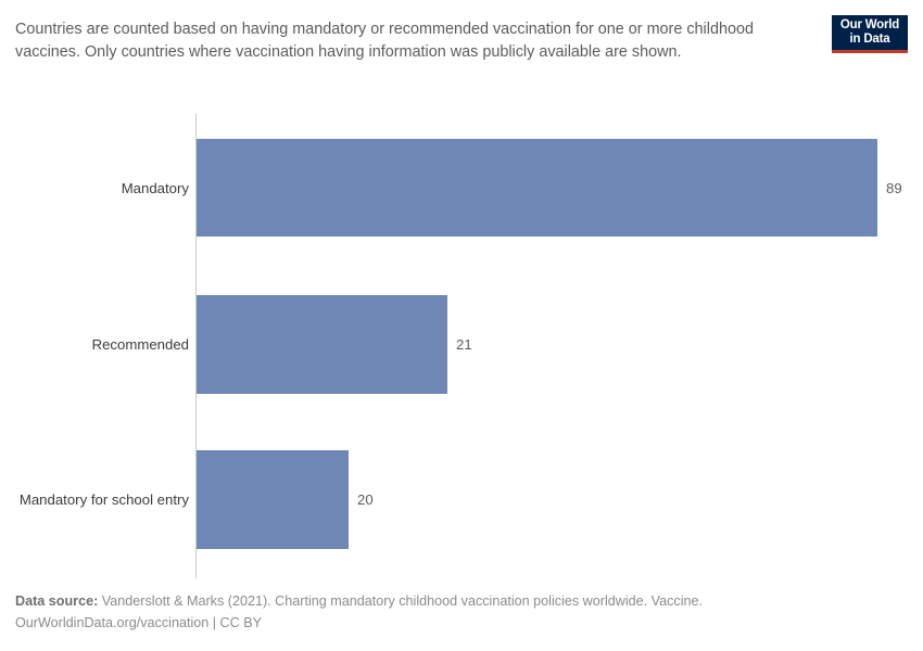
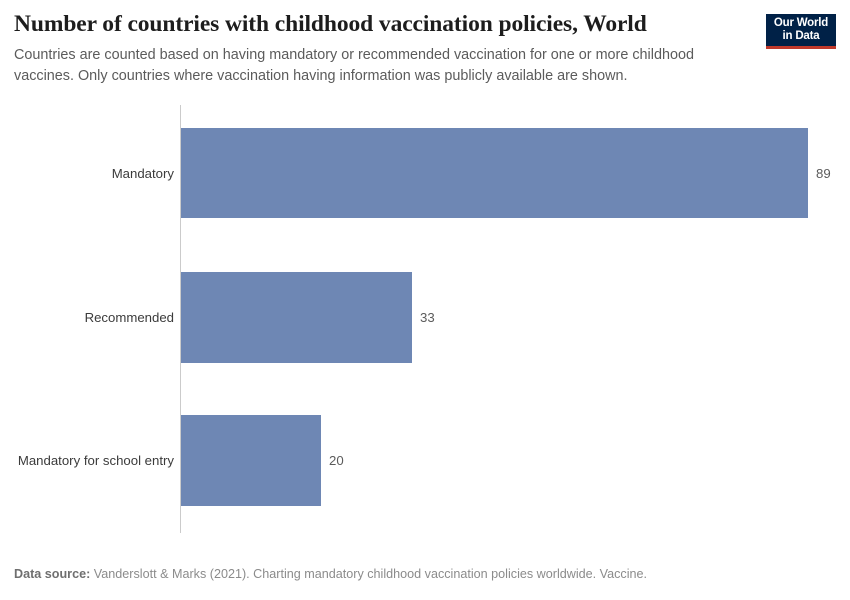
+ Number of countries with childhood vaccination policies, World
  Countries are counted based on having mandatory or recommended vaccination for one or more childhood vaccines. Only countries where vaccination having information was publicly available are shown.
  Our World
  in Data
  Mandatory
  89
  Recommended
- 21
+ 33
  Mandatory for school entry
  20
  Data source: Vanderslott & Marks (2021). Charting mandatory childhood vaccination policies worldwide. Vaccine.
- OurWorldinData.org/vaccination | CC BY
